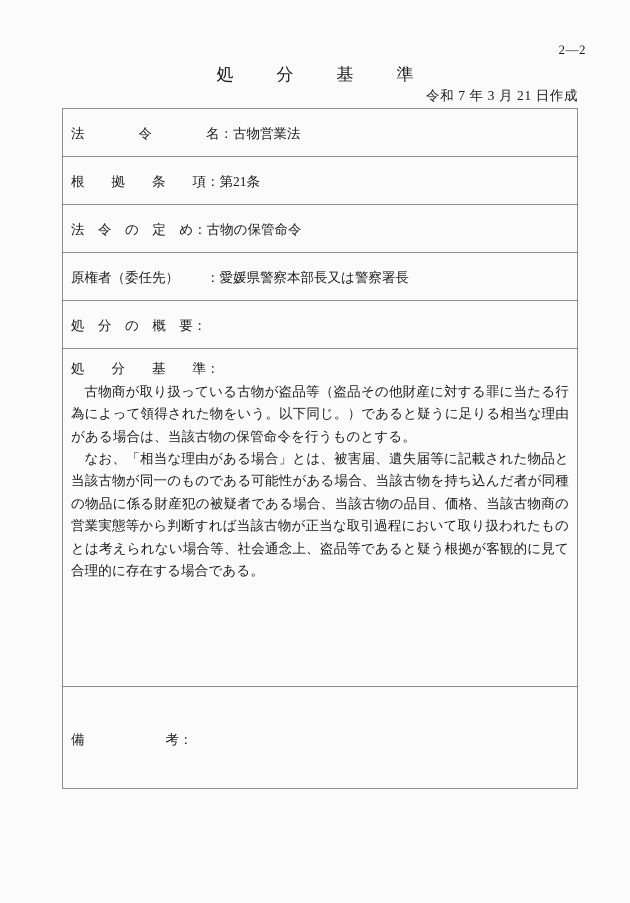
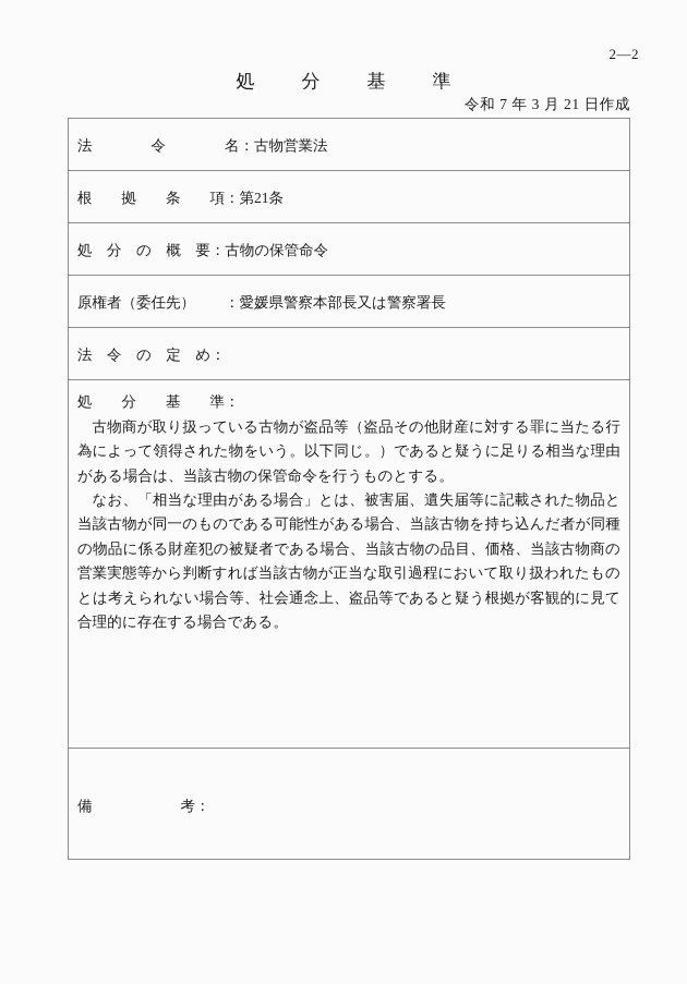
  2—2
  処 分 基 準
  令和 7 年 3 月 21 日作成
  法 令 名：古物営業法
  根 拠 条 項：第21条
- 法 令 の 定 め：古物の保管命令
+ 処 分 の 概 要：古物の保管命令
  原権者（委任先） ：愛媛県警察本部長又は警察署長
- 処 分 の 概 要：
+ 法 令 の 定 め：
  処 分 基 準： 古物商が取り扱っている古物が盗品等（盗品その他財産に対する罪に当たる行為によって領得された物をいう。以下同じ。）であると疑うに足りる相当な理由がある場合は、当該古物の保管命令を行うものとする。 なお、「相当な理由がある場合」とは、被害届、遺失届等に記載された物品と当該古物が同一のものである可能性がある場合、当該古物を持ち込んだ者が同種の物品に係る財産犯の被疑者である場合、当該古物の品目、価格、当該古物商の営業実態等から判断すれば当該古物が正当な取引過程において取り扱われたものとは考えられない場合等、社会通念上、盗品等であると疑う根拠が客観的に見て合理的に存在する場合である。
  備 考：
